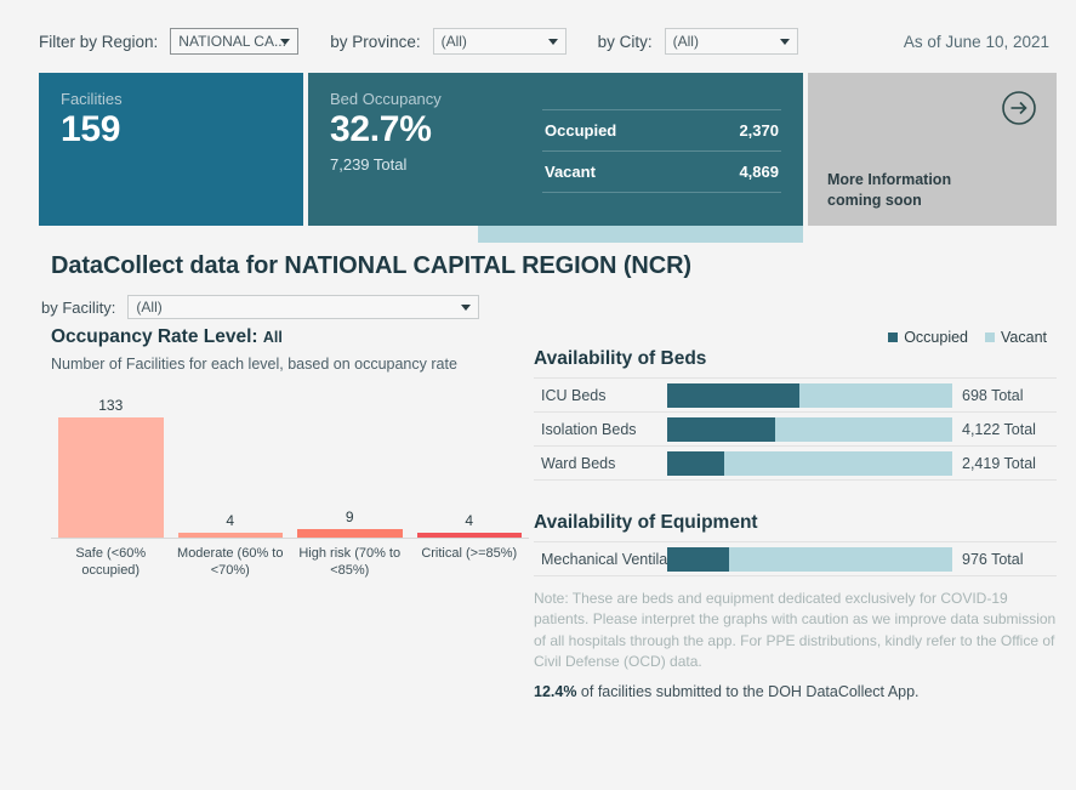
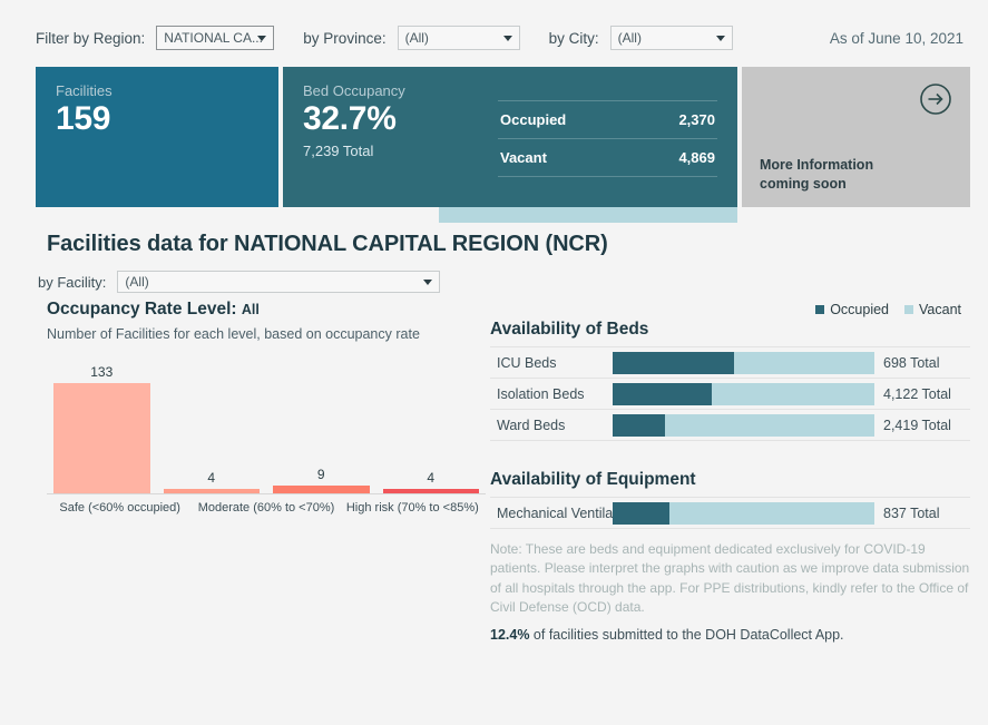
  Filter by Region:
  NATIONAL CA...
  by Province:
  (All)
  by City:
  (All)
  As of June 10, 2021
  Facilities
  159
  Bed Occupancy
  32.7%
  7,239 Total
  Occupied
  2,370
  Vacant
  4,869
  More Information
  coming soon
- DataCollect data for NATIONAL CAPITAL REGION (NCR)
+ Facilities data for NATIONAL CAPITAL REGION (NCR)
  by Facility:
  (All)
  Occupancy Rate Level: All
  Number of Facilities for each level, based on occupancy rate
  133
  4
  9
  4
  Safe (<60% occupied)
  Moderate (60% to <70%)
  High risk (70% to <85%)
- Critical (>=85%)
  Occupied
  Vacant
  Availability of Beds
  ICU Beds
  698 Total
  Isolation Beds
  4,122 Total
  Ward Beds
  2,419 Total
  Availability of Equipment
  Mechanical Ventila
- 976 Total
+ 837 Total
  Note: These are beds and equipment dedicated exclusively for COVID-19 patients. Please interpret the graphs with caution as we improve data submission of all hospitals through the app. For PPE distributions, kindly refer to the Office of Civil Defense (OCD) data.
  12.4% of facilities submitted to the DOH DataCollect App.
